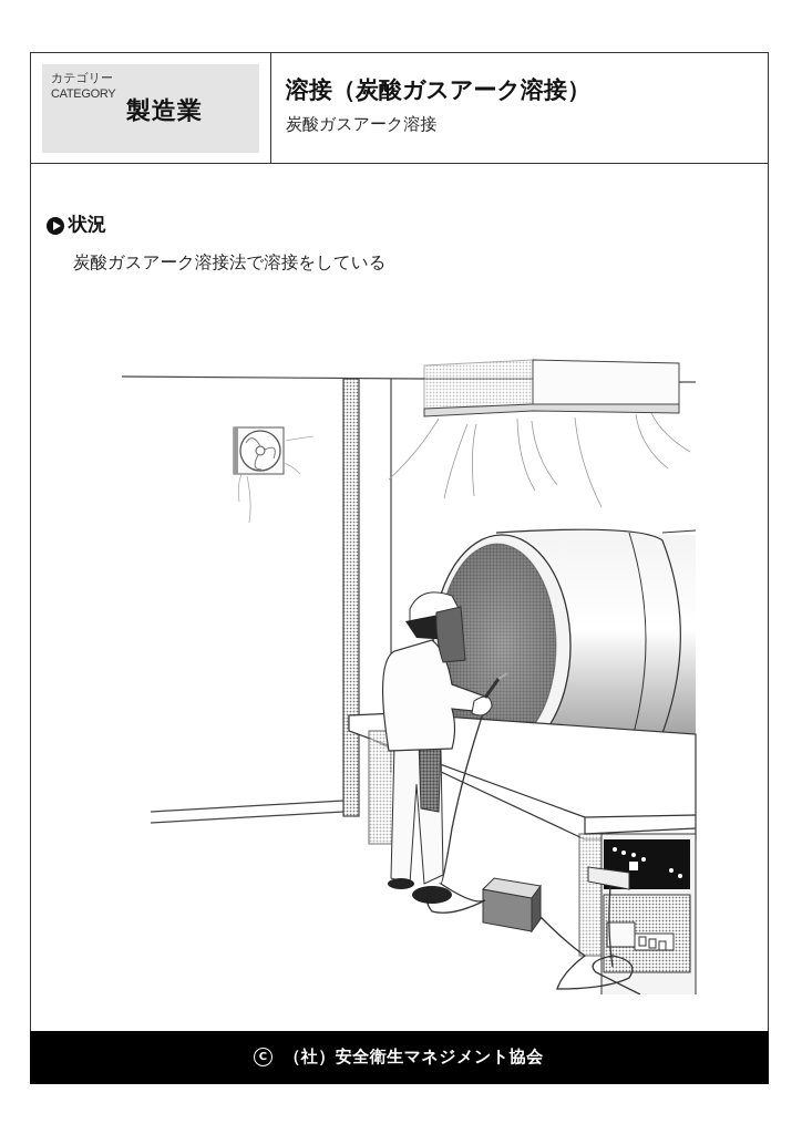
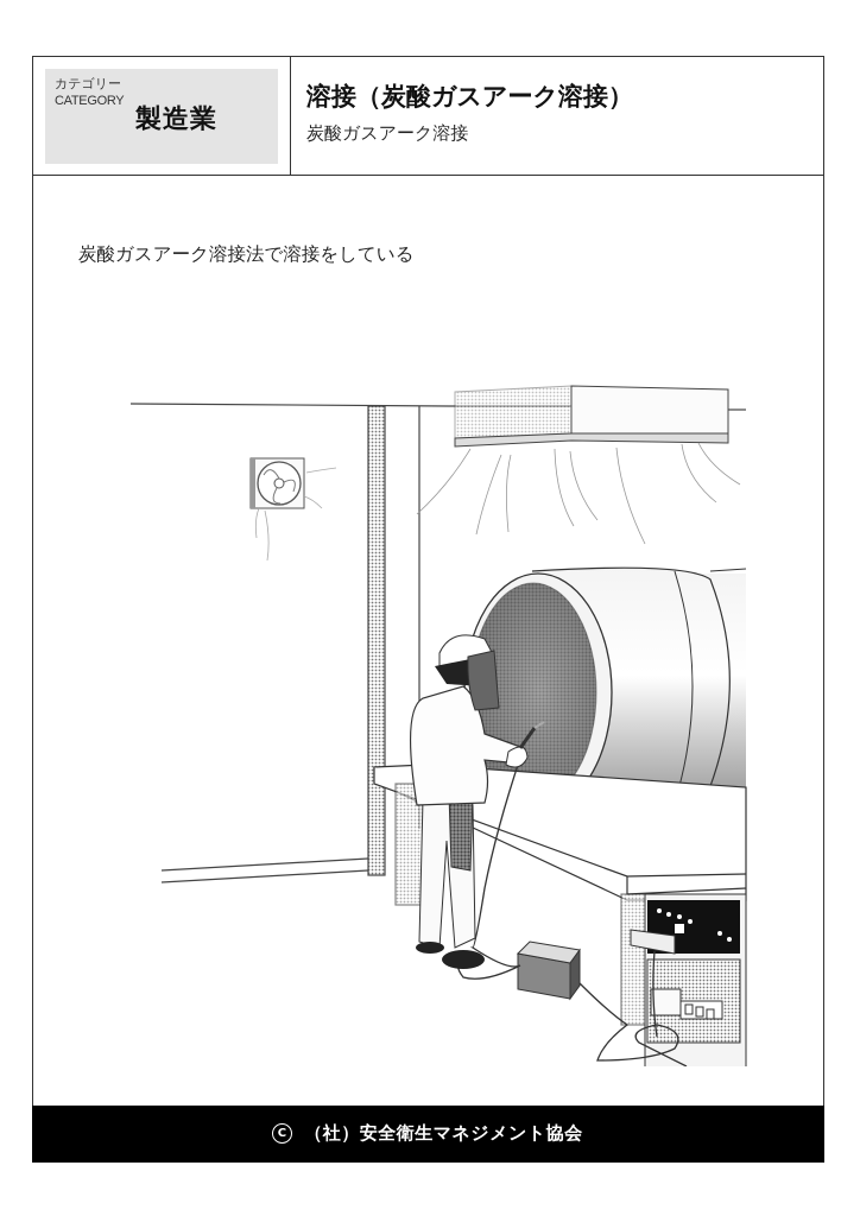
  カテゴリー
  CATEGORY
  製造業
  溶接（炭酸ガスアーク溶接）
  炭酸ガスアーク溶接
- 状況
  炭酸ガスアーク溶接法で溶接をしている
  C
  （社）安全衛生マネジメント協会
